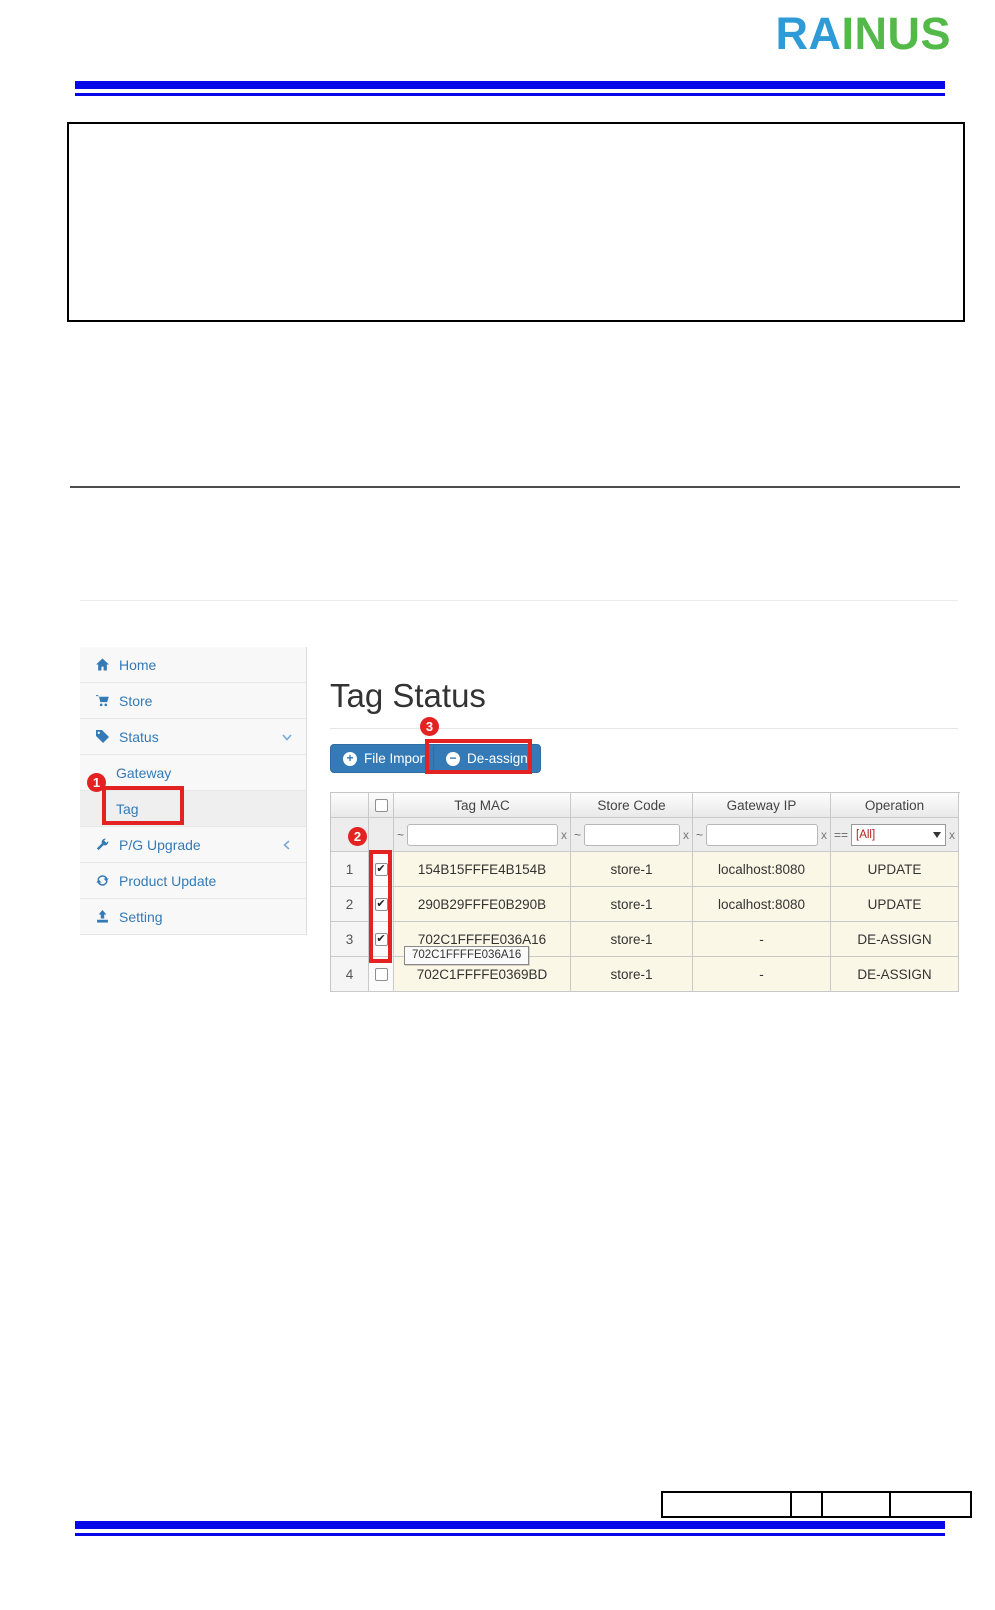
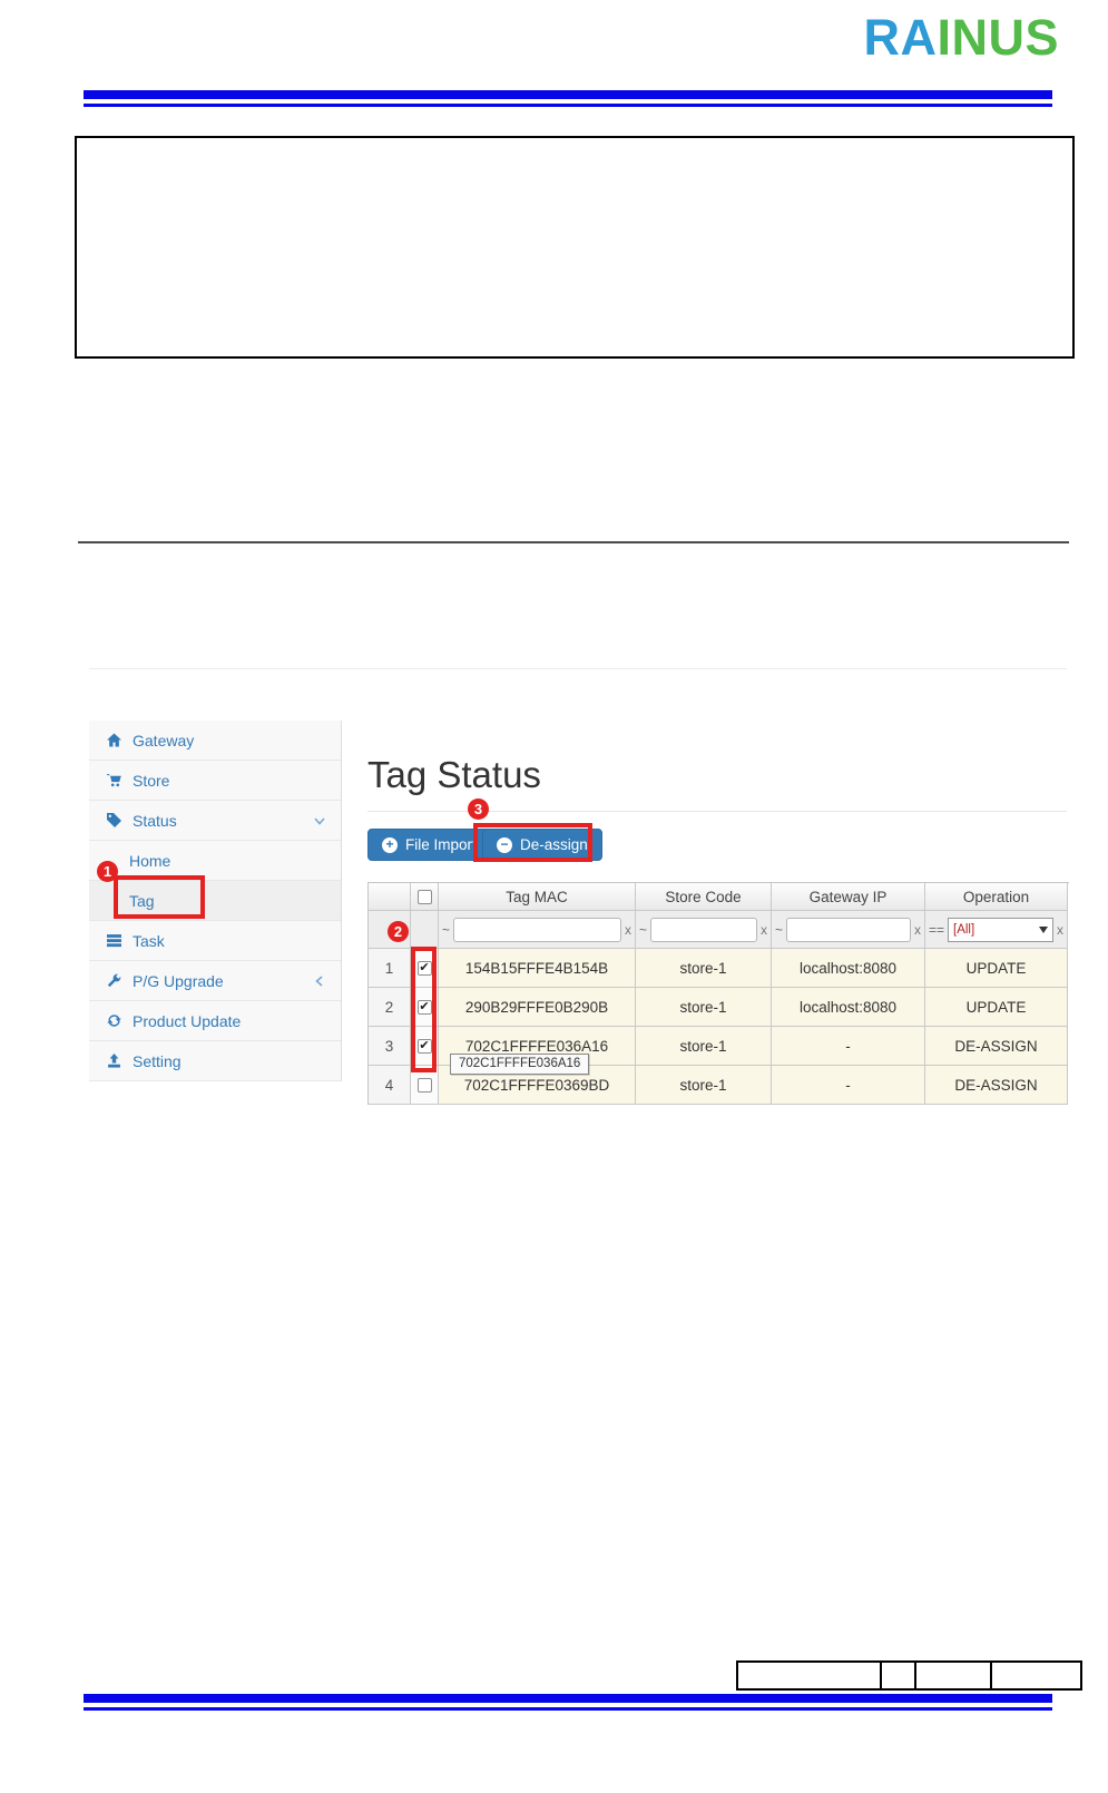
  RAINUS
- Home
+ Gateway
  Store
  Status
- Gateway
+ Home
  Tag
+ Task
  P/G Upgrade
  Product Update
  Setting
  Tag Status
  File Import
  De-assign
  Tag MAC
  Store Code
  Gateway IP
  Operation
  ~
  x
  ~
  x
  ~
  x
  ==
  [All]
  x
  1
  ✔
  154B15FFFE4B154B
  store-1
  localhost:8080
  UPDATE
  2
  ✔
  290B29FFFE0B290B
  store-1
  localhost:8080
  UPDATE
  3
  ✔
  702C1FFFFE036A16
  store-1
  -
  DE-ASSIGN
  4
  702C1FFFFE0369BD
  store-1
  -
  DE-ASSIGN
  702C1FFFFE036A16
  1
  2
  3
